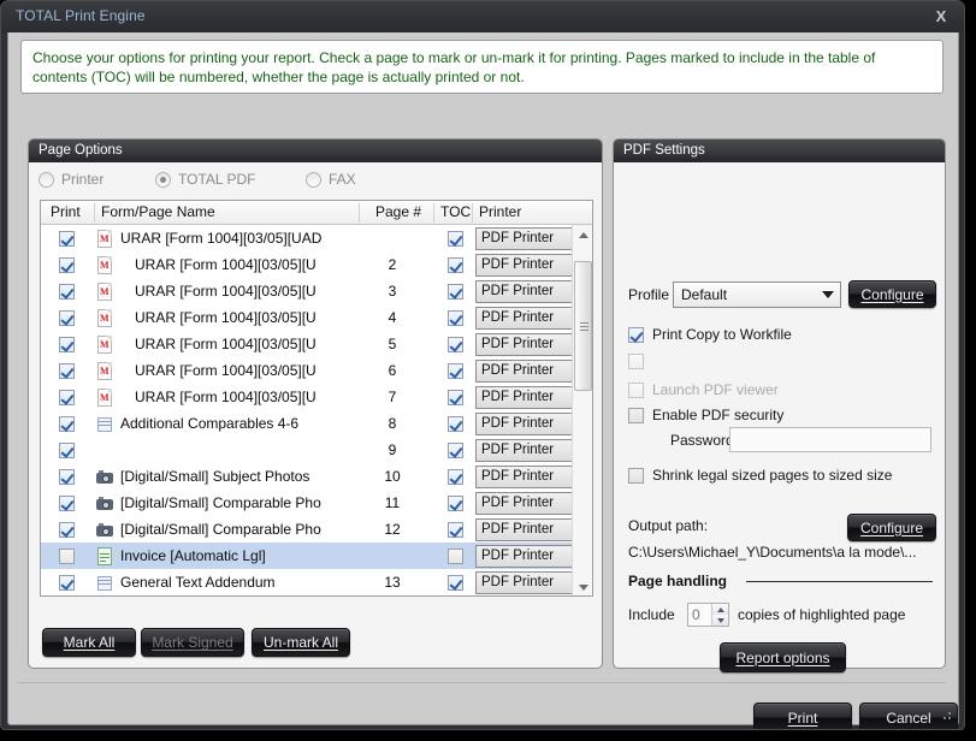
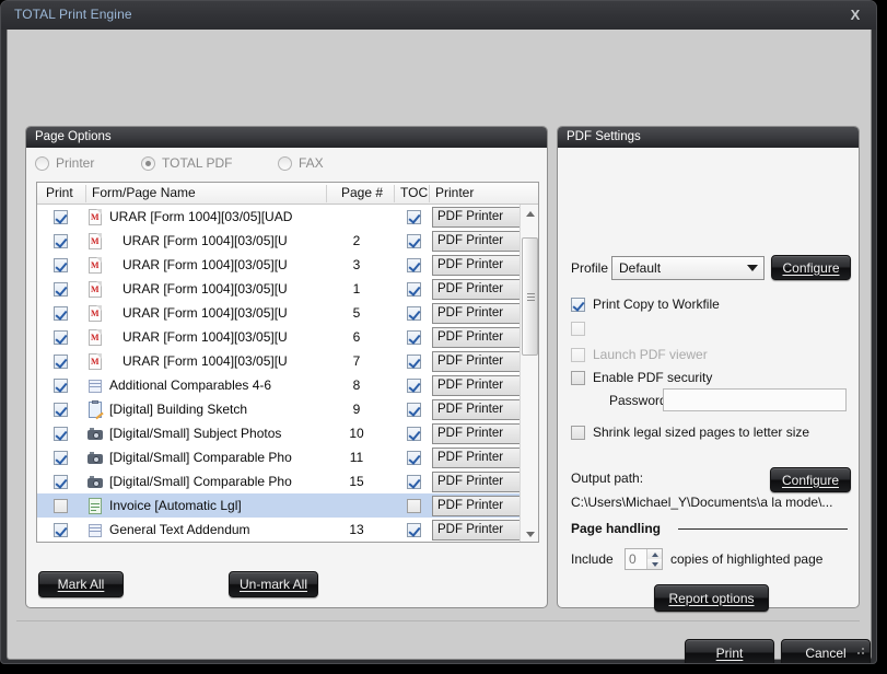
  TOTAL Print Engine
  X
- Choose your options for printing your report. Check a page to mark or un-mark it for printing. Pages marked to include in the table of contents (TOC) will be numbered, whether the page is actually printed or not.
  Page Options
  Printer
  TOTAL PDF
  FAX
  Print
  Form/Page Name
  Page #
  TOC
  Printer
  M
  URAR [Form 1004][03/05][UAD
  PDF Printer
  M
  URAR [Form 1004][03/05][U
  2
  PDF Printer
  M
  URAR [Form 1004][03/05][U
  3
  PDF Printer
  M
  URAR [Form 1004][03/05][U
- 4
+ 1
  PDF Printer
  M
  URAR [Form 1004][03/05][U
  5
  PDF Printer
  M
  URAR [Form 1004][03/05][U
  6
  PDF Printer
  M
  URAR [Form 1004][03/05][U
  7
  PDF Printer
  Additional Comparables 4-6
  8
  PDF Printer
+ [Digital] Building Sketch
  9
  PDF Printer
  [Digital/Small] Subject Photos
  10
  PDF Printer
  [Digital/Small] Comparable Pho
  11
  PDF Printer
  [Digital/Small] Comparable Pho
- 12
+ 15
  PDF Printer
  Invoice [Automatic Lgl]
  PDF Printer
  General Text Addendum
  13
  PDF Printer
  Mark All
- Mark Signed
  Un-mark All
  PDF Settings
  Profile
  Default
  Configure
  Print Copy to Workfile
  Launch PDF viewer
  Enable PDF security
- Shrink legal sized pages to sized size
+ Shrink legal sized pages to letter size
  Passwor
  Output path:
  Configure
  C:\Users\Michael_Y\Documents\a la mode\...
  Page handling
  Include
  0
  copies of highlighted page
  Report options
  Print
  Cancel
